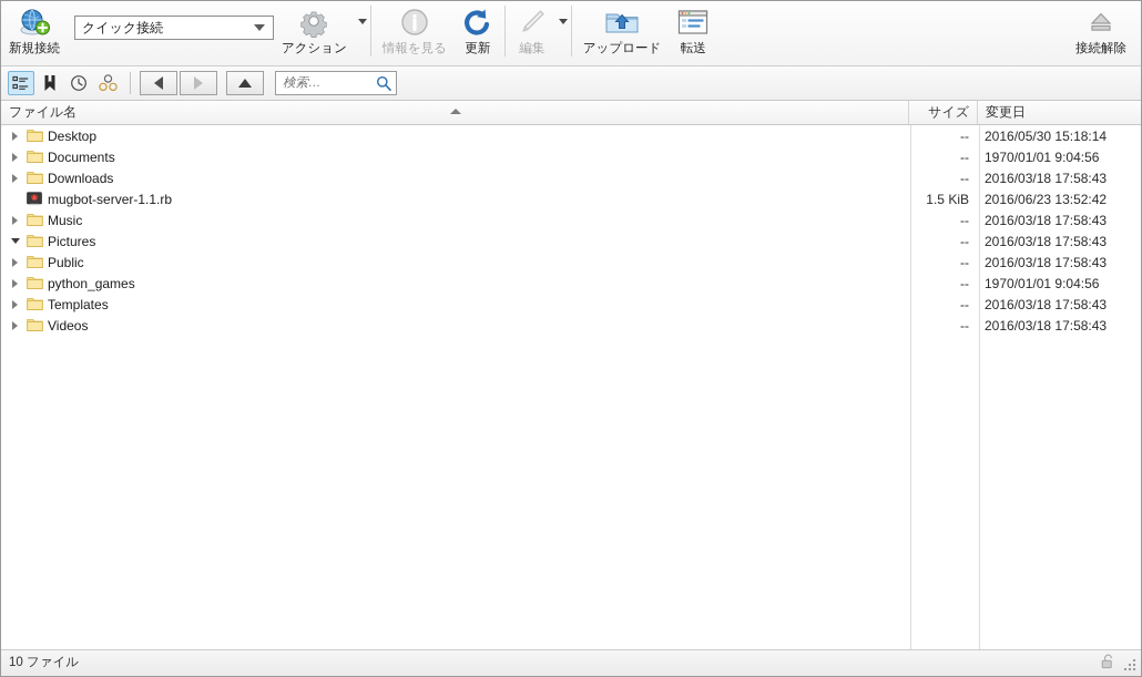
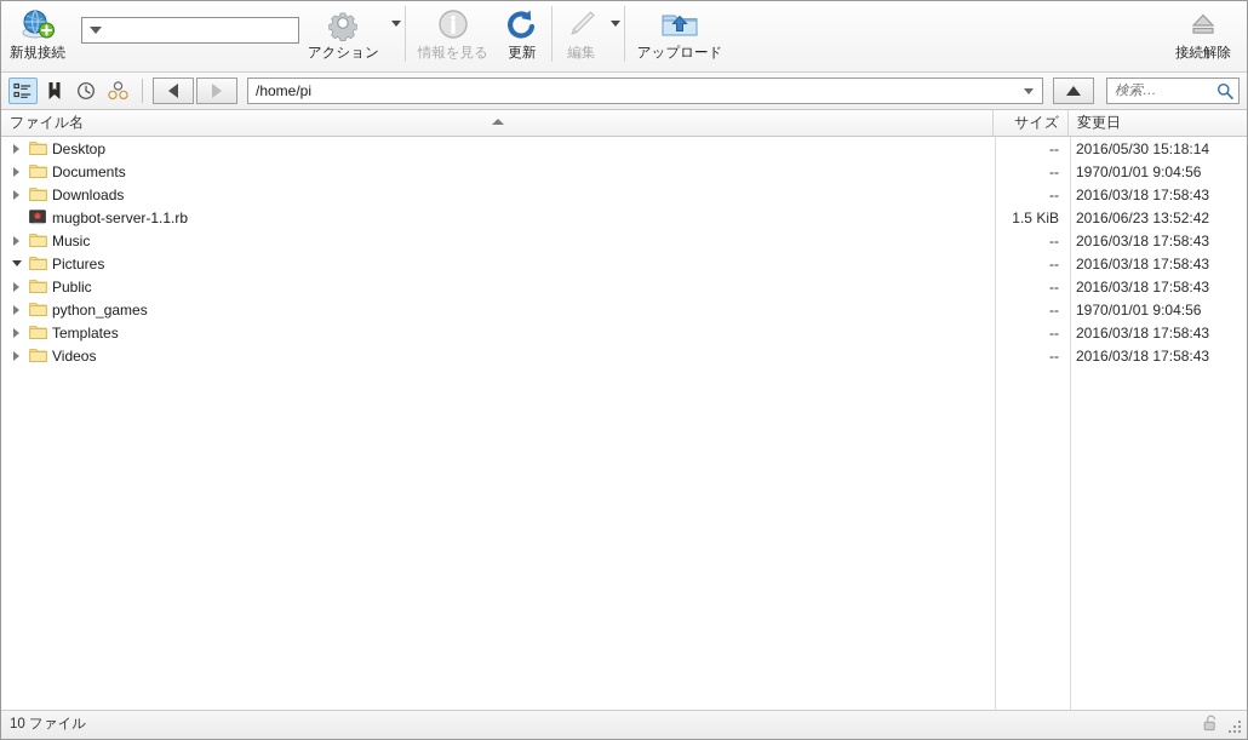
  新規接続
- クイック接続
  アクション
  情報を見る
  更新
  編集
  アップロード
- 転送
  接続解除
+ /home/pi
  検索…
  ファイル名
  サイズ
  変更日
  Desktop
  --
  2016/05/30 15:18:14
  Documents
  --
  1970/01/01 9:04:56
  Downloads
  --
  2016/03/18 17:58:43
  mugbot-server-1.1.rb
  1.5 KiB
  2016/06/23 13:52:42
  Music
  --
  2016/03/18 17:58:43
  Pictures
  --
  2016/03/18 17:58:43
  Public
  --
  2016/03/18 17:58:43
  python_games
  --
  1970/01/01 9:04:56
  Templates
  --
  2016/03/18 17:58:43
  Videos
  --
  2016/03/18 17:58:43
  10 ファイル
